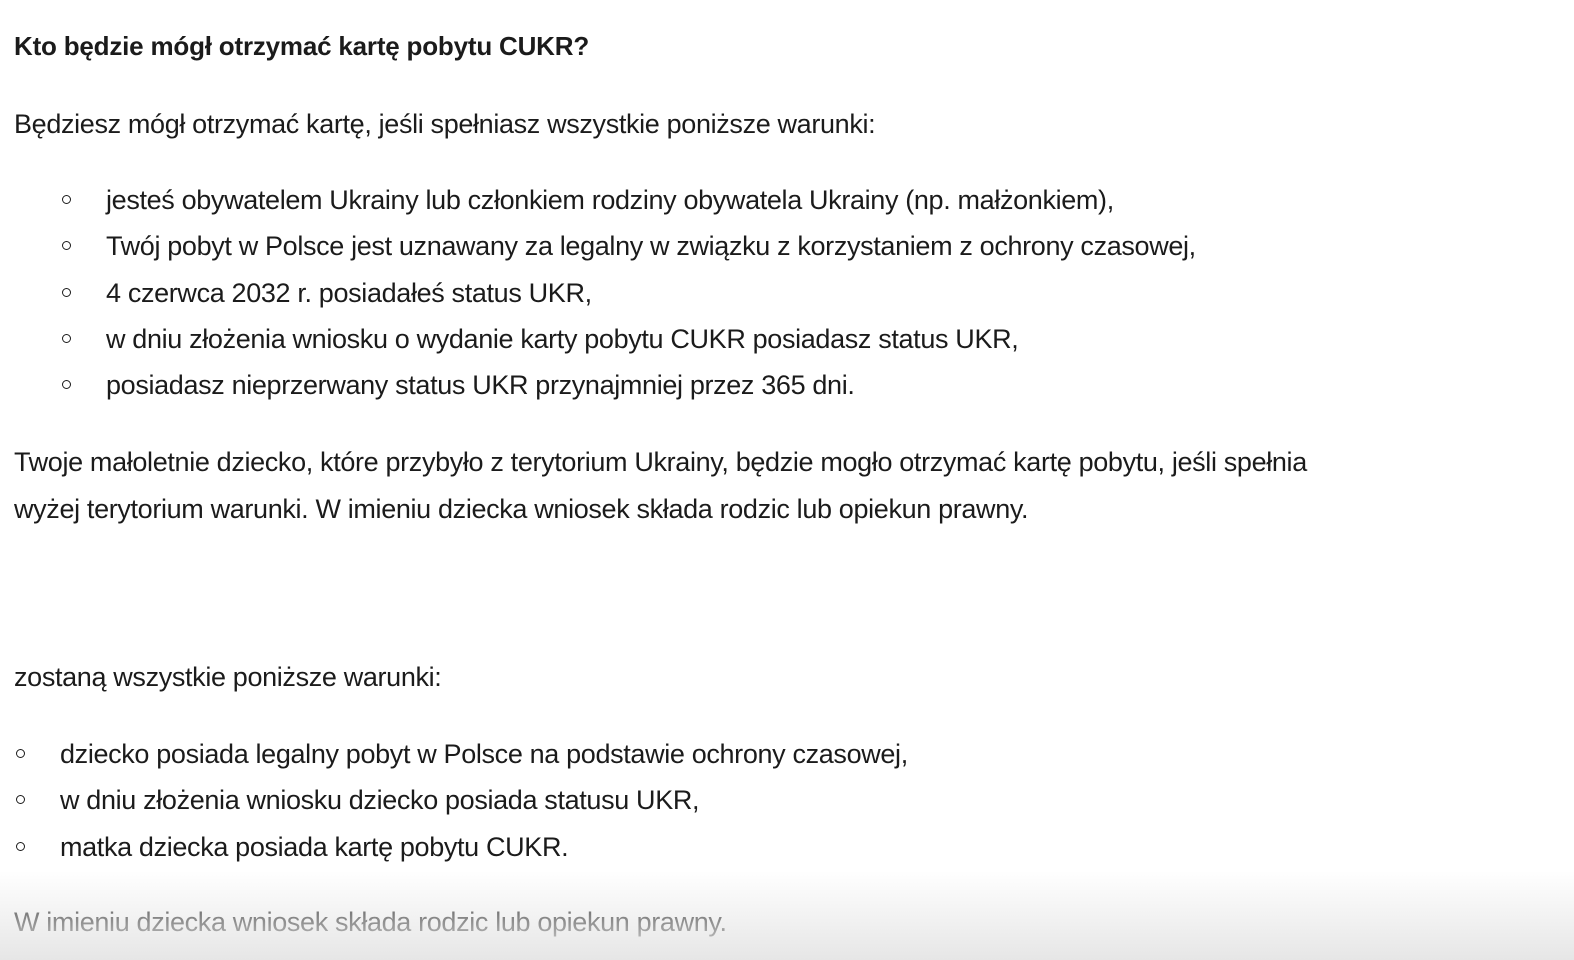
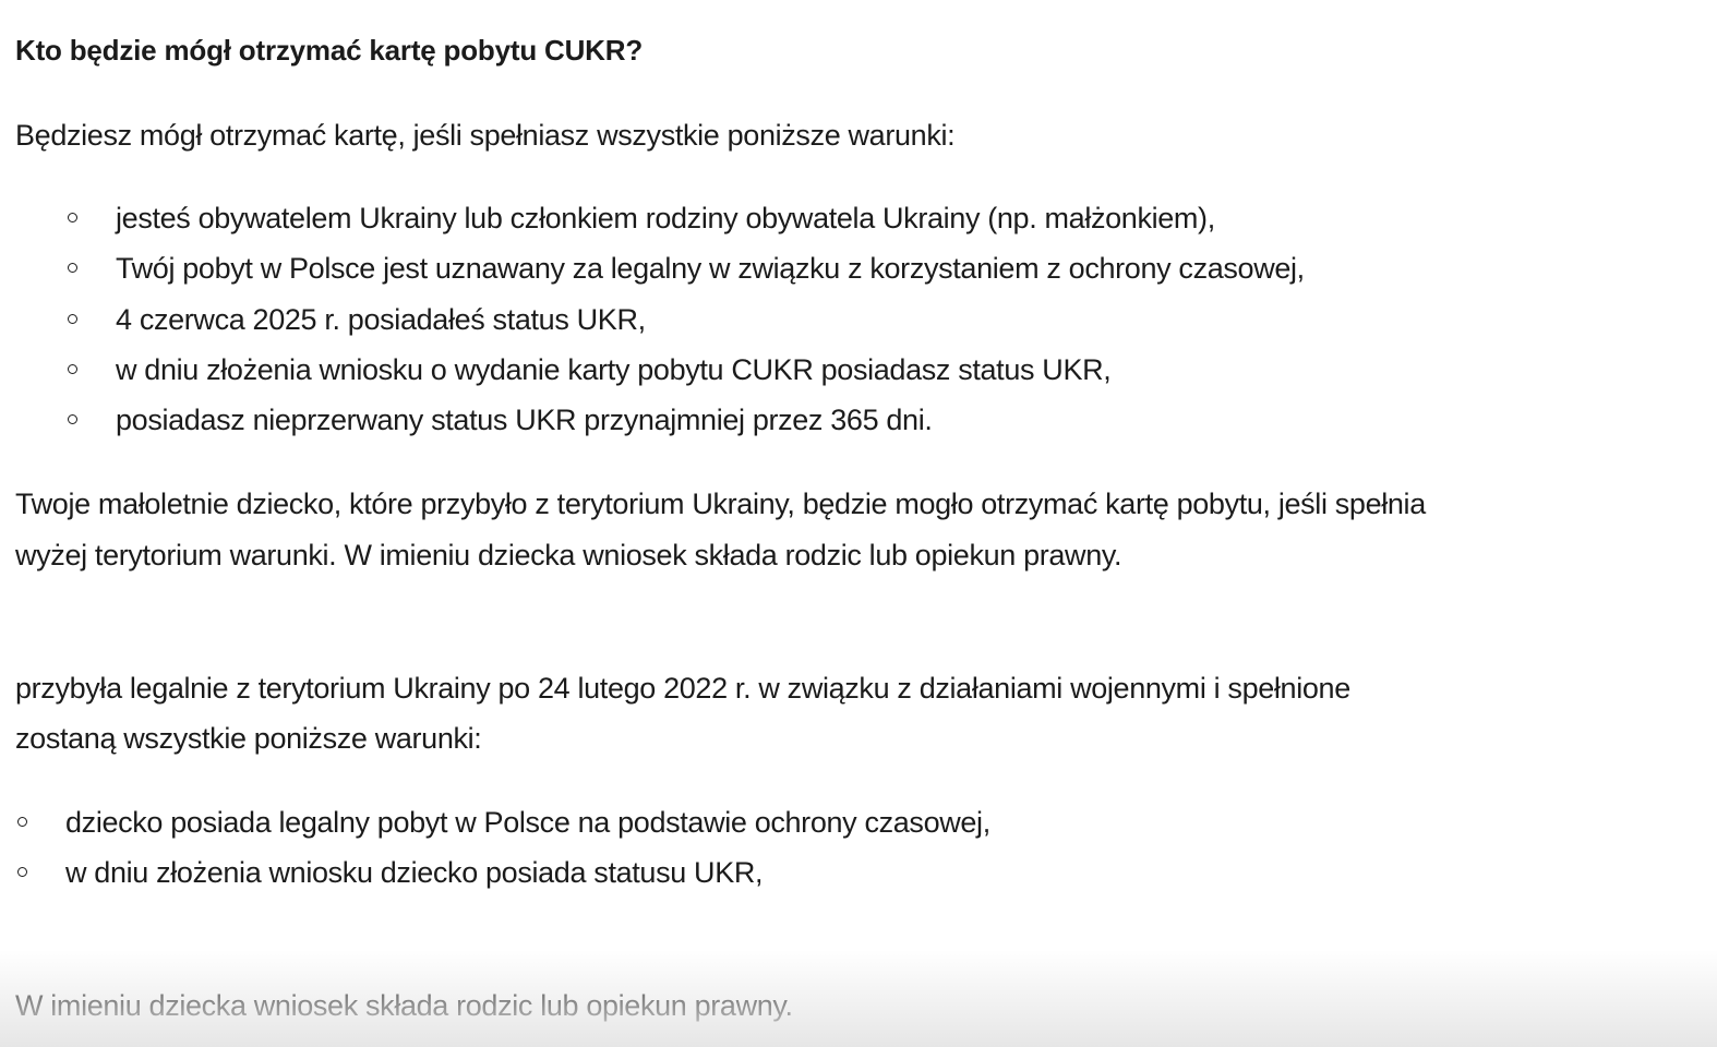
  Kto będzie mógł otrzymać kartę pobytu CUKR?
  Będziesz mógł otrzymać kartę, jeśli spełniasz wszystkie poniższe warunki:
  jesteś obywatelem Ukrainy lub członkiem rodziny obywatela Ukrainy (np. małżonkiem),
  Twój pobyt w Polsce jest uznawany za legalny w związku z korzystaniem z ochrony czasowej,
- 4 czerwca 2032 r. posiadałeś status UKR,
+ 4 czerwca 2025 r. posiadałeś status UKR,
  w dniu złożenia wniosku o wydanie karty pobytu CUKR posiadasz status UKR,
  posiadasz nieprzerwany status UKR przynajmniej przez 365 dni.
  Twoje małoletnie dziecko, które przybyło z terytorium Ukrainy, będzie mogło otrzymać kartę pobytu, jeśli spełnia
  wyżej terytorium warunki. W imieniu dziecka wniosek składa rodzic lub opiekun prawny.
+ przybyła legalnie z terytorium Ukrainy po 24 lutego 2022 r. w związku z działaniami wojennymi i spełnione
  zostaną wszystkie poniższe warunki:
  dziecko posiada legalny pobyt w Polsce na podstawie ochrony czasowej,
  w dniu złożenia wniosku dziecko posiada statusu UKR,
- matka dziecka posiada kartę pobytu CUKR.
